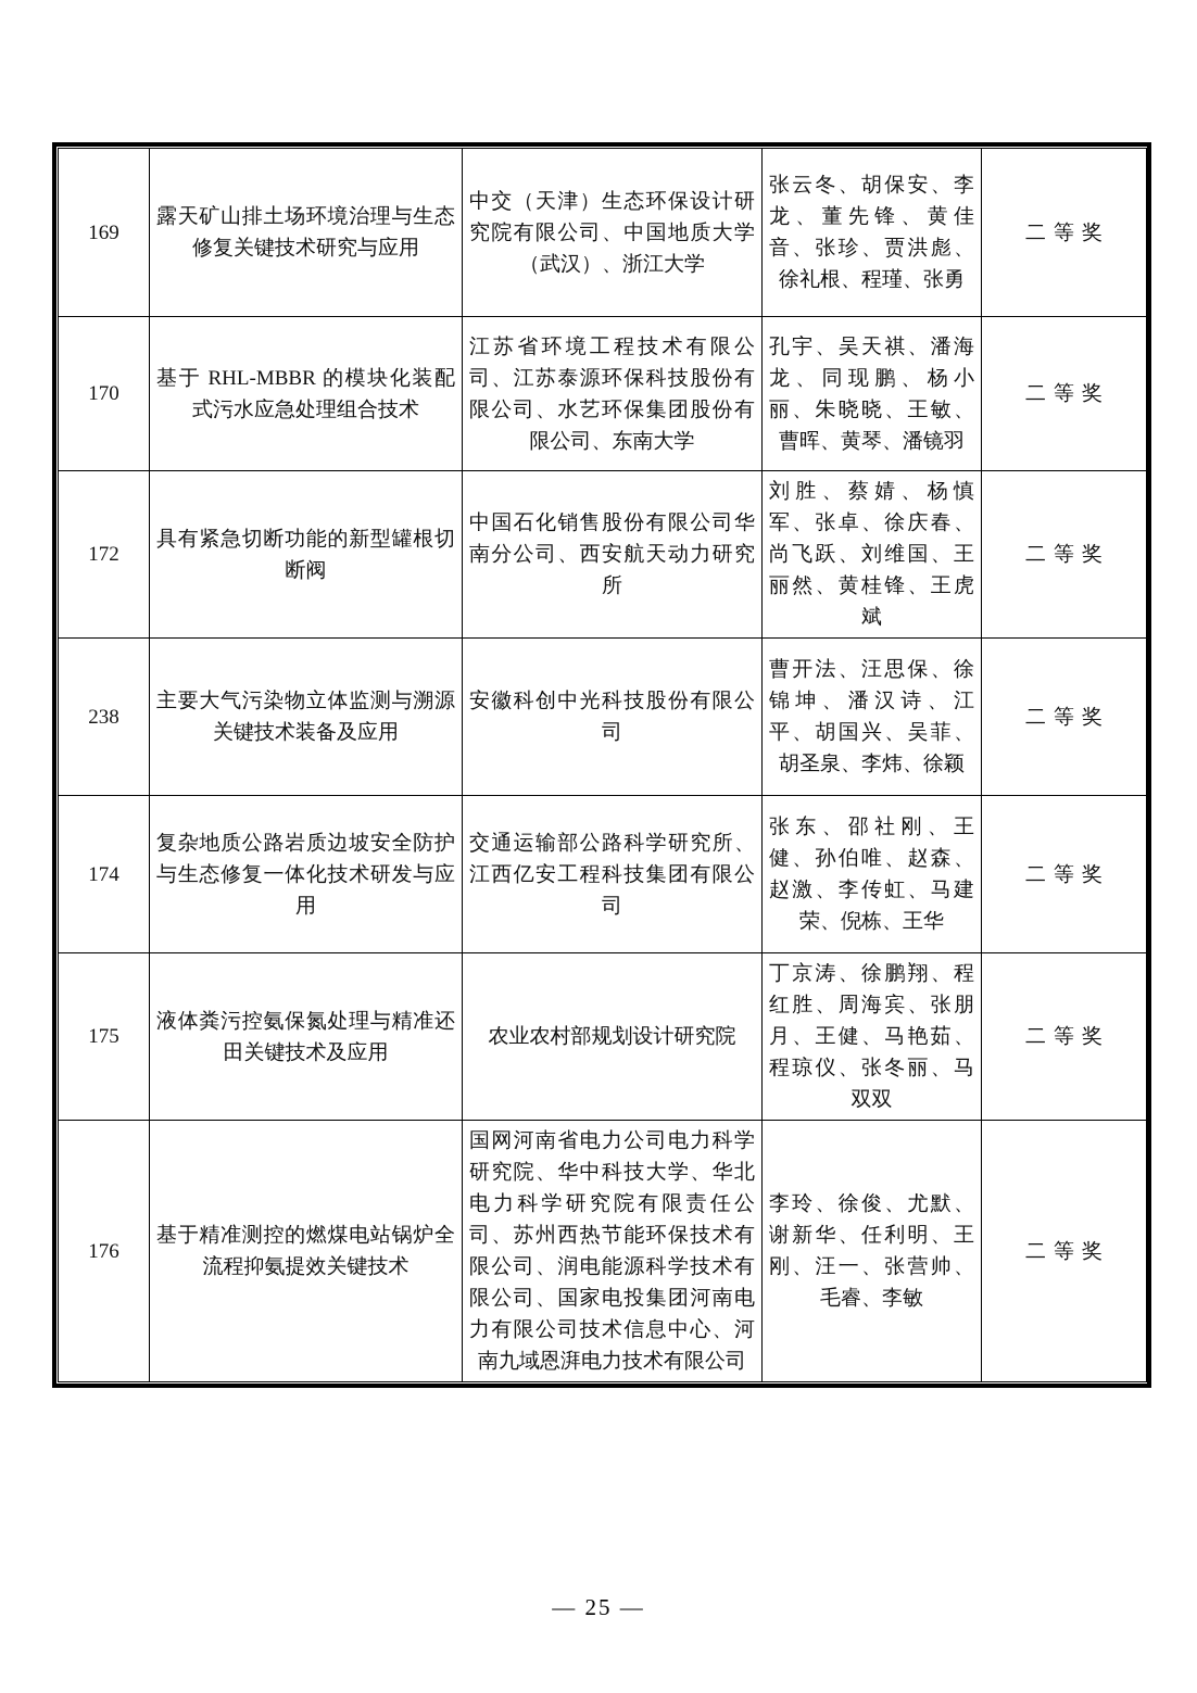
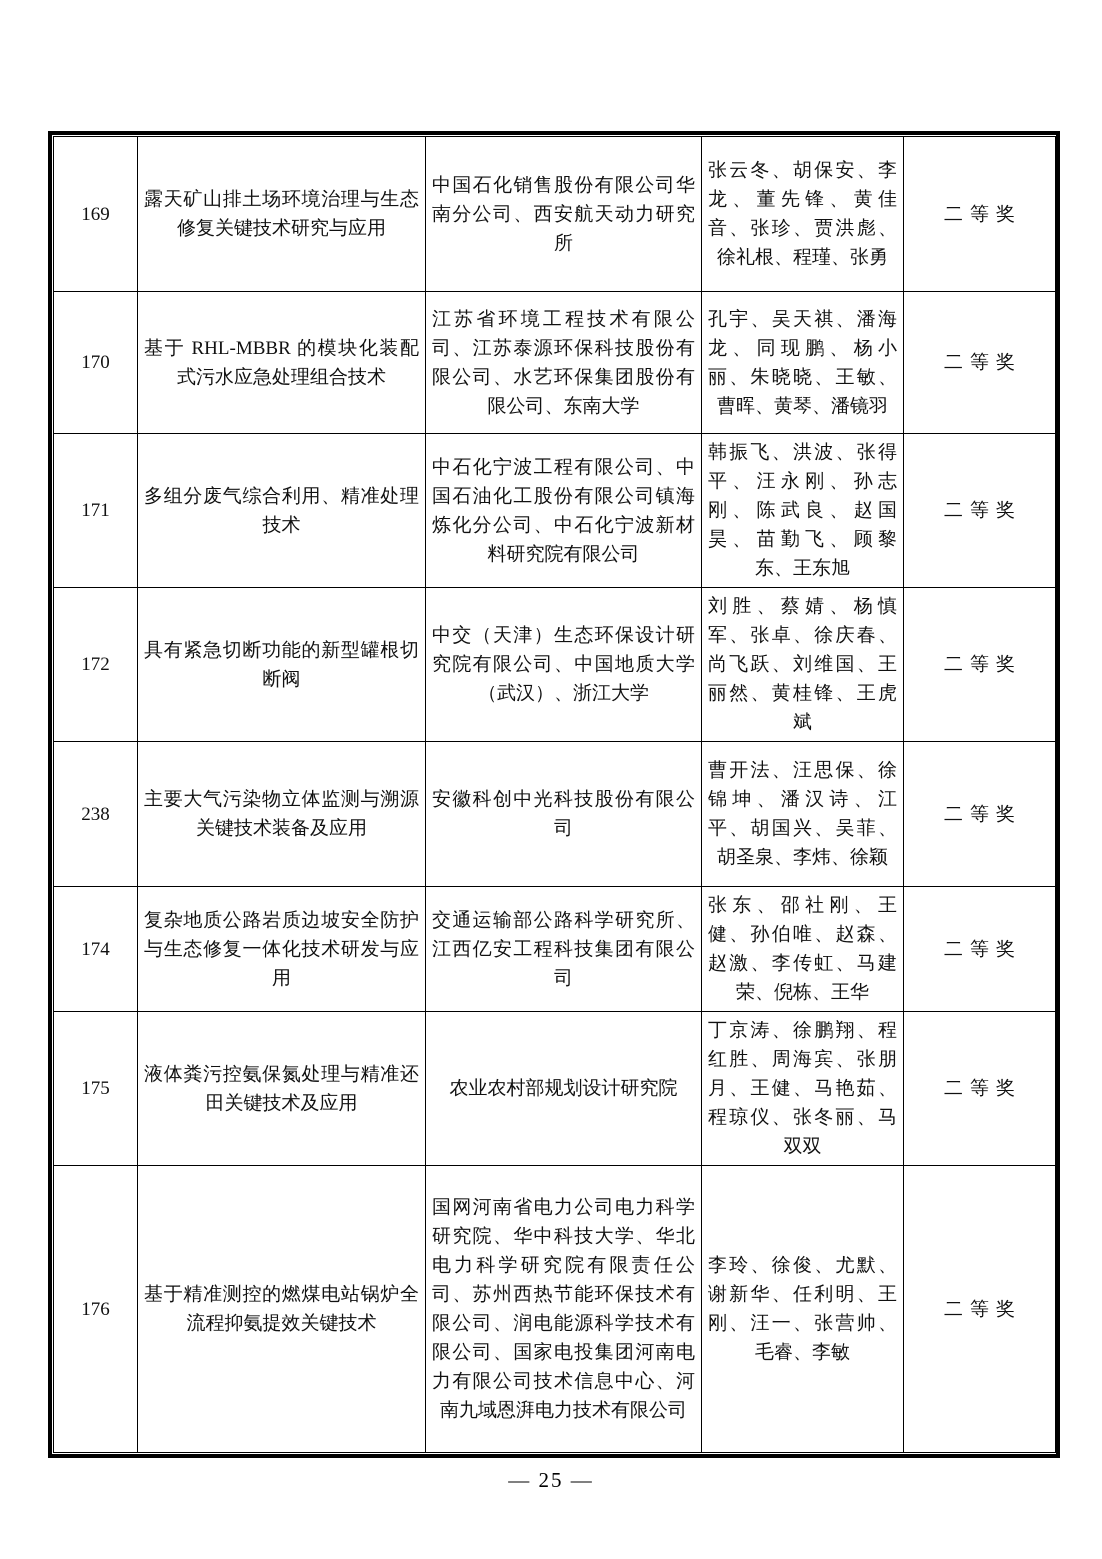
- 169	露天矿山排土场环境治理与生态修复关键技术研究与应用	中交（天津）生态环保设计研究院有限公司、中国地质大学（武汉）、浙江大学	张云冬、胡保安、李龙、董先锋、黄佳音、张珍、贾洪彪、徐礼根、程瑾、张勇	二等奖
+ 169	露天矿山排土场环境治理与生态修复关键技术研究与应用	中国石化销售股份有限公司华南分公司、西安航天动力研究所	张云冬、胡保安、李龙、董先锋、黄佳音、张珍、贾洪彪、徐礼根、程瑾、张勇	二等奖
  170	基于 RHL-MBBR 的模块化装配式污水应急处理组合技术	江苏省环境工程技术有限公司、江苏泰源环保科技股份有限公司、水艺环保集团股份有限公司、东南大学	孔宇、吴天祺、潘海龙、同现鹏、杨小丽、朱晓晓、王敏、曹晖、黄琴、潘镜羽	二等奖
+ 171	多组分废气综合利用、精准处理技术	中石化宁波工程有限公司、中国石油化工股份有限公司镇海炼化分公司、中石化宁波新材料研究院有限公司	韩振飞、洪波、张得平、汪永刚、孙志刚、陈武良、赵国昊、苗勤飞、顾黎东、王东旭	二等奖
- 172	具有紧急切断功能的新型罐根切断阀	中国石化销售股份有限公司华南分公司、西安航天动力研究所	刘胜、蔡婧、杨慎军、张卓、徐庆春、尚飞跃、刘维国、王丽然、黄桂锋、王虎斌	二等奖
+ 172	具有紧急切断功能的新型罐根切断阀	中交（天津）生态环保设计研究院有限公司、中国地质大学（武汉）、浙江大学	刘胜、蔡婧、杨慎军、张卓、徐庆春、尚飞跃、刘维国、王丽然、黄桂锋、王虎斌	二等奖
  238	主要大气污染物立体监测与溯源关键技术装备及应用	安徽科创中光科技股份有限公司	曹开法、汪思保、徐锦坤、潘汉诗、江平、胡国兴、吴菲、胡圣泉、李炜、徐颖	二等奖
  174	复杂地质公路岩质边坡安全防护与生态修复一体化技术研发与应用	交通运输部公路科学研究所、江西亿安工程科技集团有限公司	张东、邵社刚、王健、孙伯唯、赵森、赵激、李传虹、马建荣、倪栋、王华	二等奖
  175	液体粪污控氨保氮处理与精准还田关键技术及应用	农业农村部规划设计研究院	丁京涛、徐鹏翔、程红胜、周海宾、张朋月、王健、马艳茹、程琼仪、张冬丽、马双双	二等奖
  176	基于精准测控的燃煤电站锅炉全流程抑氨提效关键技术	国网河南省电力公司电力科学研究院、华中科技大学、华北电力科学研究院有限责任公司、苏州西热节能环保技术有限公司、润电能源科学技术有限公司、国家电投集团河南电力有限公司技术信息中心、河南九域恩湃电力技术有限公司	李玲、徐俊、尤默、谢新华、任利明、王刚、汪一、张营帅、毛睿、李敏	二等奖
  — 25 —
